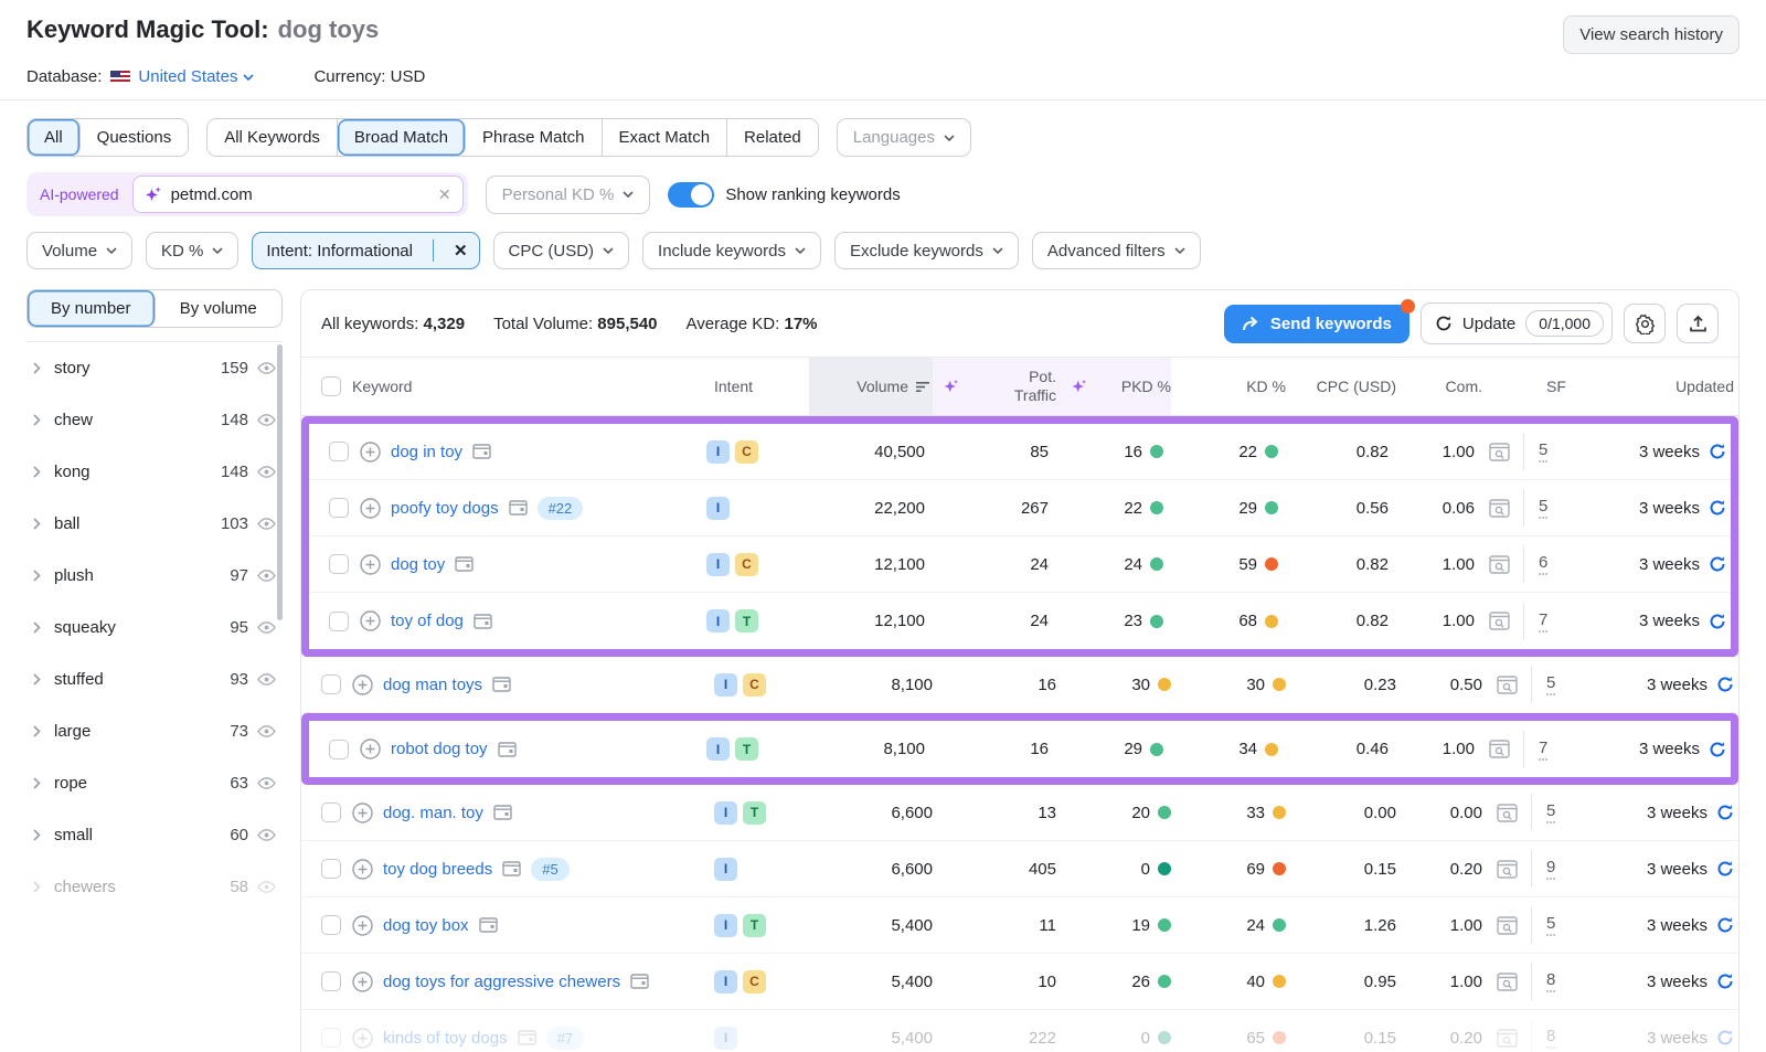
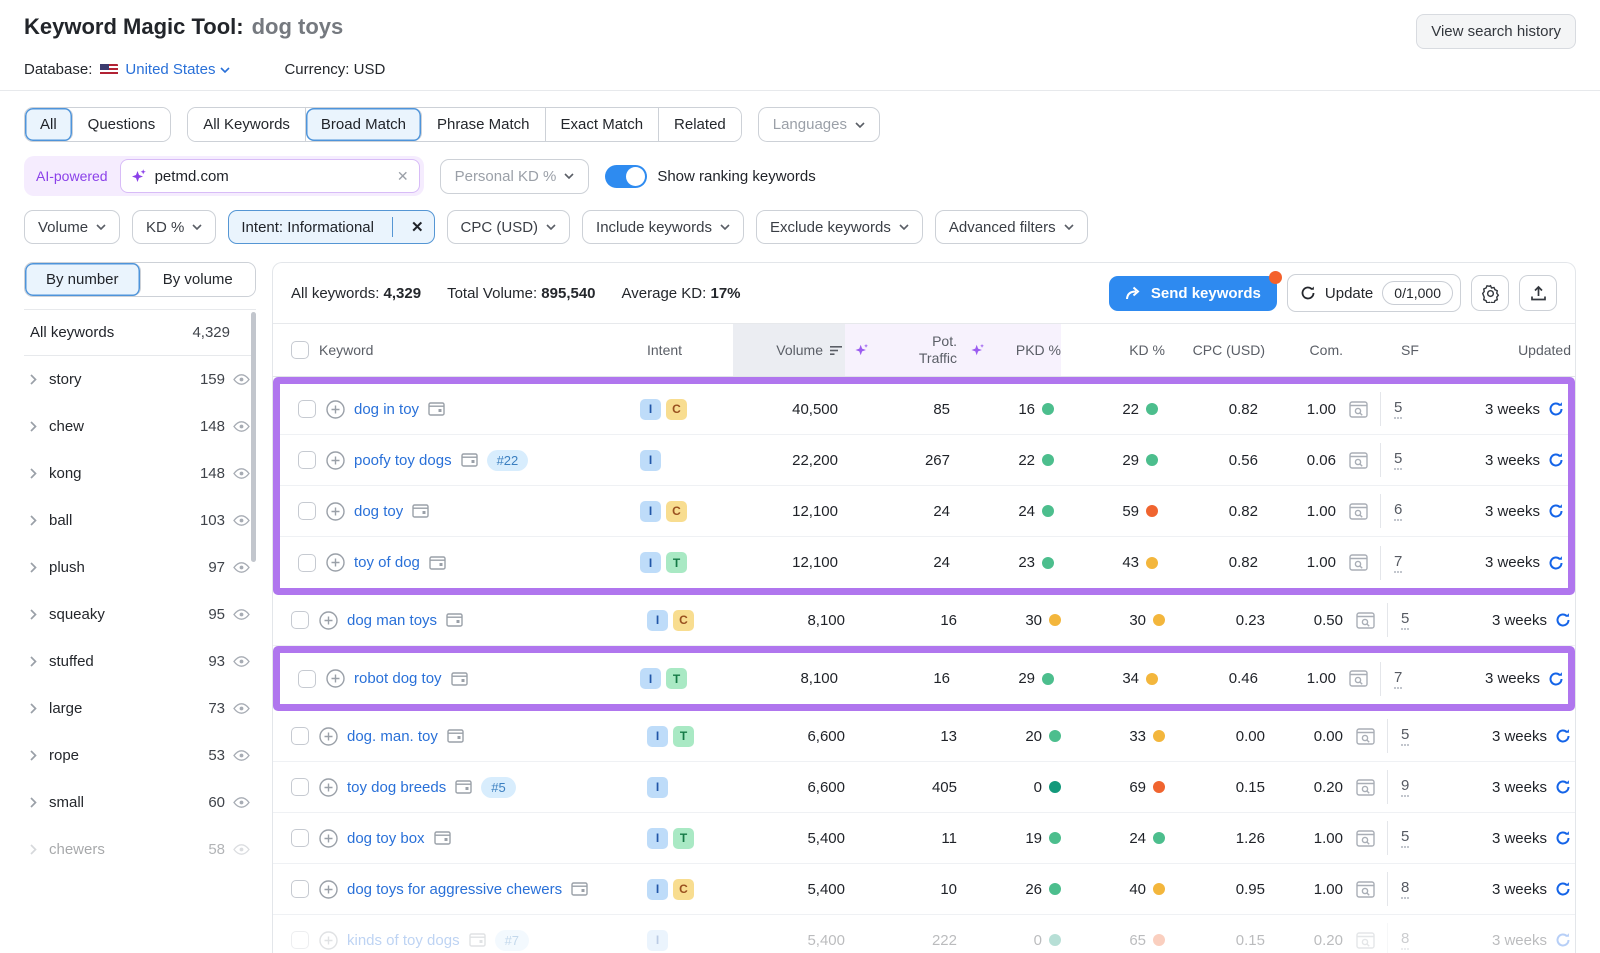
  Keyword Magic Tool: dog toys
  View search history
  Database:
  United States
  Currency: USD
  All
  Questions
  All Keywords
  Broad Match
  Phrase Match
  Exact Match
  Related
  Languages
  AI-powered
  petmd.com
  ✕
  Personal KD %
  Show ranking keywords
  Volume
  KD %
  Intent: Informational
  ✕
  CPC (USD)
  Include keywords
  Exclude keywords
  Advanced filters
  By number
  By volume
+ All keywords
+ 4,329
  story
  159
  chew
  148
  kong
  148
  ball
  103
  plush
  97
  squeaky
  95
  stuffed
  93
  large
  73
  rope
- 63
+ 53
  small
  60
  chewers
  58
  All keywords: 4,329
  Total Volume: 895,540
  Average KD: 17%
  Send keywords
  Update
  0/1,000
  Keyword
  Intent
  Volume
  Pot. Traffic
  PKD %
  KD %
  CPC (USD)
  Com.
  SF
  Updated
  dog in toy
  I
  C
  40,500
  85
  16
  22
  0.82
  1.00
  5
  3 weeks
  poofy toy dogs
  #22
  I
  22,200
  267
  22
  29
  0.56
  0.06
  5
  3 weeks
  dog toy
  I
  C
  12,100
  24
  24
  59
  0.82
  1.00
  6
  3 weeks
  toy of dog
  I
  T
  12,100
  24
  23
- 68
+ 43
  0.82
  1.00
  7
  3 weeks
  dog man toys
  I
  C
  8,100
  16
  30
  30
  0.23
  0.50
  5
  3 weeks
  robot dog toy
  I
  T
  8,100
  16
  29
  34
  0.46
  1.00
  7
  3 weeks
  dog. man. toy
  I
  T
  6,600
  13
  20
  33
  0.00
  0.00
  5
  3 weeks
  toy dog breeds
  #5
  I
  6,600
  405
  0
  69
  0.15
  0.20
  9
  3 weeks
  dog toy box
  I
  T
  5,400
  11
  19
  24
  1.26
  1.00
  5
  3 weeks
  dog toys for aggressive chewers
  I
  C
  5,400
  10
  26
  40
  0.95
  1.00
  8
  3 weeks
  kinds of toy dogs
  #7
  I
  5,400
  222
  0
  65
  0.15
  0.20
  8
  3 weeks
